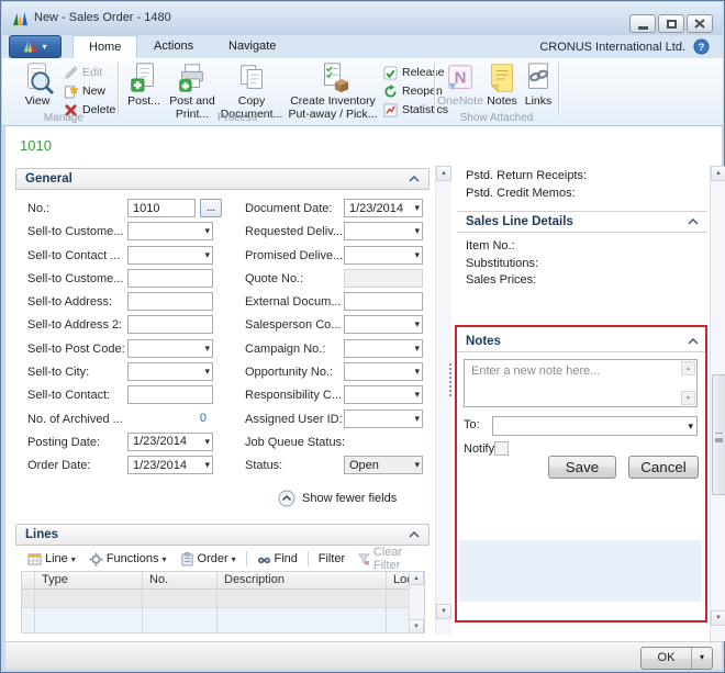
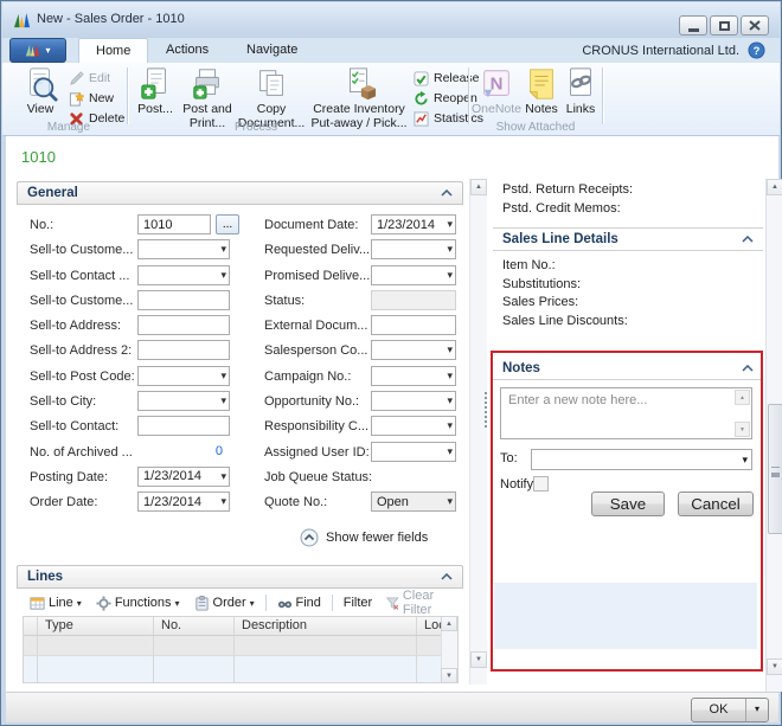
- New - Sales Order - 1480
+ New - Sales Order - 1010
  ▾
  Home
  Actions
  Navigate
  CRONUS International Ltd.
  ?
  View
  Edit
  New
  Delete
  Manage
  Post...
  Post and Print...
  Copy Document...
  Create Inventory Put-away / Pick...
  Release
  Reopn
  Statistics
  Process
  N
  OneNote
  Notes
  Links
  Show Attached
  1010
  General
  No.:
  1010
  ...
  Sell-to Custome...
  ▾
  Sell-to Contact ...
  ▾
  Sell-to Custome...
  Sell-to Address:
  Sell-to Address 2:
  Sell-to Post Code:
  ▾
  Sell-to City:
  ▾
  Sell-to Contact:
  No. of Archived ...
  0
  Posting Date:
  1/23/2014
  ▾
  Order Date:
  1/23/2014
  ▾
  Document Date:
  1/23/2014
  ▾
  Requested Deliv...
  ▾
  Promised Delive...
  ▾
- Quote No.:
+ Status:
  External Docum...
  Salesperson Co...
  ▾
  Campaign No.:
  ▾
  Opportunity No.:
  ▾
  Responsibility C...
  ▾
  Assigned User ID:
  ▾
  Job Queue Status:
- Status:
+ Quote No.:
  Open
  ▾
  Show fewer fields
  Lines
  Line
  ▾
  Functions
  ▾
  Order
  ▾
  Find
  Filter
  Clear Filter
  Type
  No.
  Description
  Pstd. Return Receipts:
  Pstd. Credit Memos:
  Sales Line Details
  Item No.:
  Substitutions:
  Sales Prices:
+ Sales Line Discounts:
  Notes
  Enter a new note here...
  To:
  ▾
  Notify
  Save
  Cancel
  OK
  ▾
